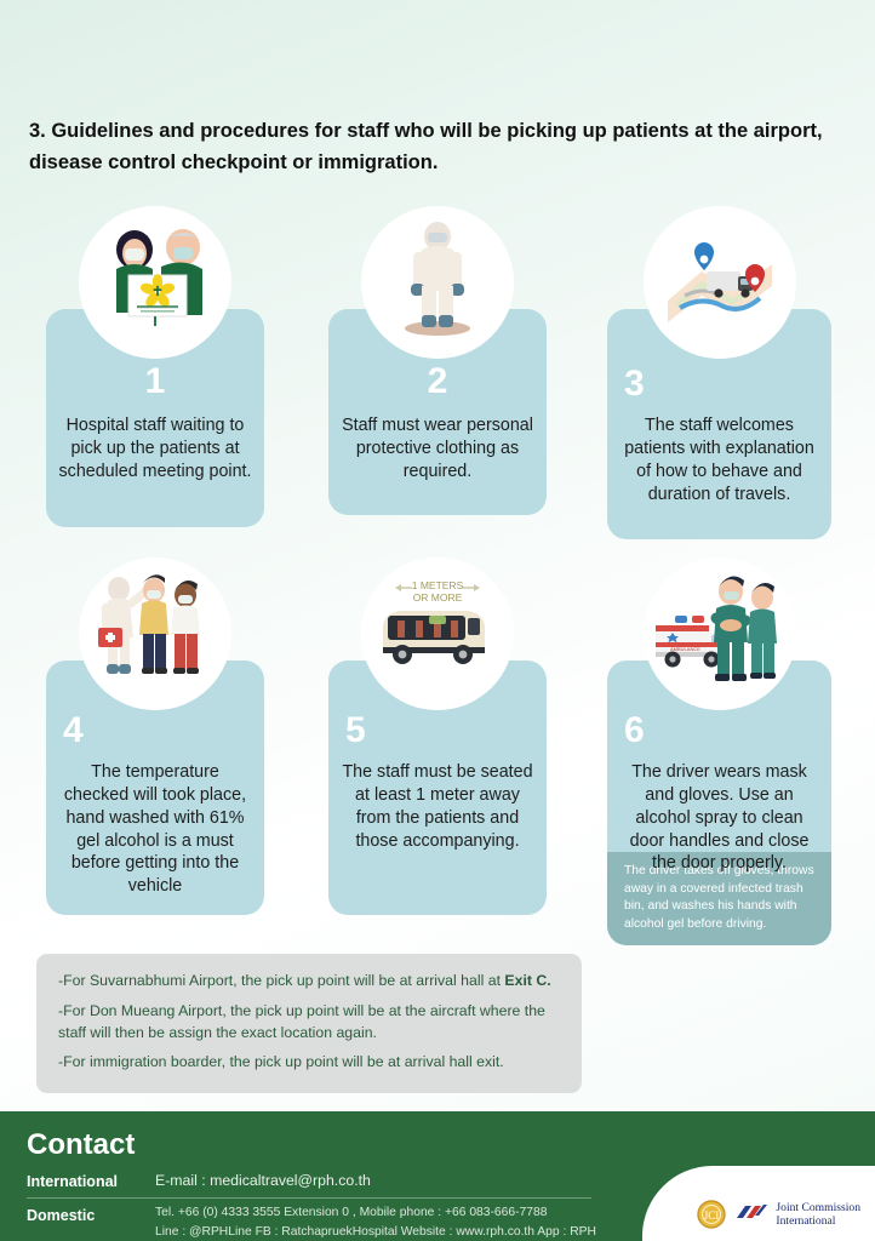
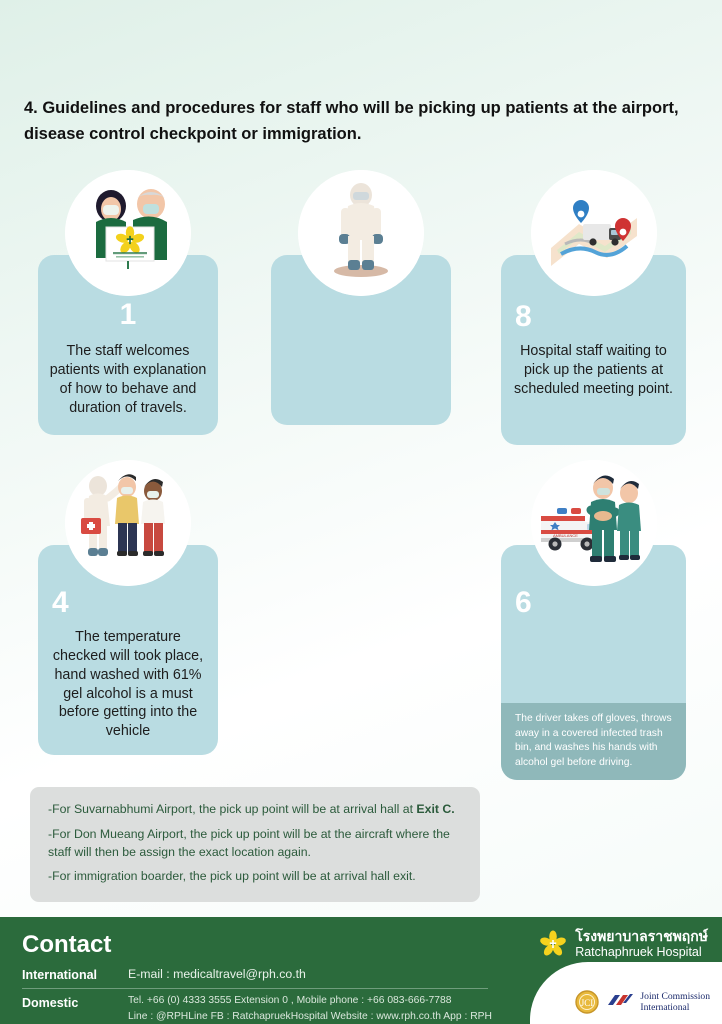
- 3. Guidelines and procedures for staff who will be picking up patients at the airport, disease control checkpoint or immigration.
+ 4. Guidelines and procedures for staff who will be picking up patients at the airport, disease control checkpoint or immigration.
  1
- Hospital staff waiting to pick up the patients at scheduled meeting point.
+ The staff welcomes patients with explanation of how to behave and duration of travels.
- 2
- Staff must wear personal protective clothing as required.
- 3
+ 8
- The staff welcomes patients with explanation of how to behave and duration of travels.
+ Hospital staff waiting to pick up the patients at scheduled meeting point.
  4
  The temperature checked will took place, hand washed with 61% gel alcohol is a must before getting into the vehicle
- 1 METERS
- OR MORE
- 5
- The staff must be seated at least 1 meter away from the patients and those accompanying.
  The driver takes off gloves, throws away in a covered infected trash bin, and washes his hands with alcohol gel before driving.
  6
- The driver wears mask and gloves. Use an alcohol spray to clean door handles and close the door properly.
  -For Suvarnabhumi Airport, the pick up point will be at arrival hall at Exit C.
  -For Don Mueang Airport, the pick up point will be at the aircraft where the staff will then be assign the exact location again.
  -For immigration boarder, the pick up point will be at arrival hall exit.
  Contact
  International
  E-mail : medicaltravel@rph.co.th
  Domestic
  Tel. +66 (0) 4333 3555 Extension 0 , Mobile phone : +66 083-666-7788
  Line : @RPHLine FB : RatchapruekHospital Website : www.rph.co.th App : RPH
+ โรงพยาบาลราชพฤกษ์
+ Ratchaphruek Hospital
  JCI
  Joint Commission
  International
